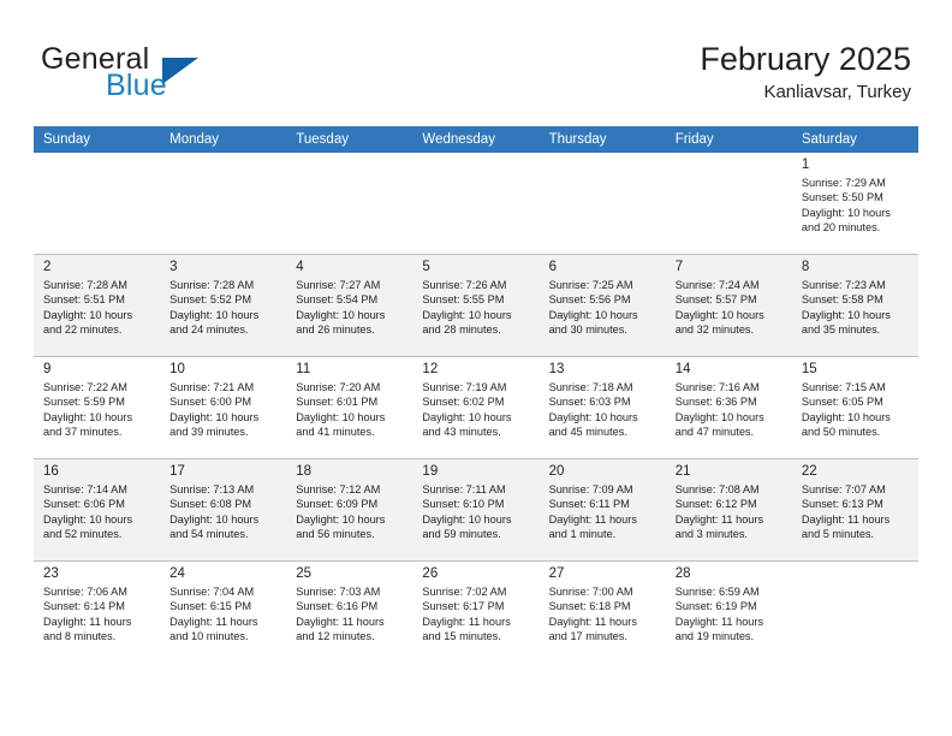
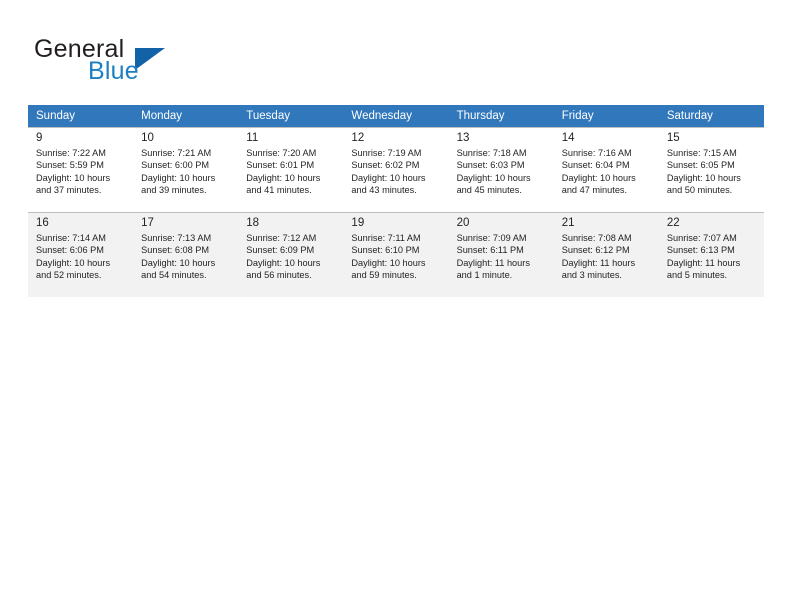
  General
  Blue
- February 2025
- Kanliavsar, Turkey
  Sunday	Monday	Tuesday	Wednesday	Thursday	Friday	Saturday
- 						1Sunrise: 7:29 AMSunset: 5:50 PMDaylight: 10 hoursand 20 minutes.
- 2Sunrise: 7:28 AMSunset: 5:51 PMDaylight: 10 hoursand 22 minutes.	3Sunrise: 7:28 AMSunset: 5:52 PMDaylight: 10 hoursand 24 minutes.	4Sunrise: 7:27 AMSunset: 5:54 PMDaylight: 10 hoursand 26 minutes.	5Sunrise: 7:26 AMSunset: 5:55 PMDaylight: 10 hoursand 28 minutes.	6Sunrise: 7:25 AMSunset: 5:56 PMDaylight: 10 hoursand 30 minutes.	7Sunrise: 7:24 AMSunset: 5:57 PMDaylight: 10 hoursand 32 minutes.	8Sunrise: 7:23 AMSunset: 5:58 PMDaylight: 10 hoursand 35 minutes.
- 9Sunrise: 7:22 AMSunset: 5:59 PMDaylight: 10 hoursand 37 minutes.	10Sunrise: 7:21 AMSunset: 6:00 PMDaylight: 10 hoursand 39 minutes.	11Sunrise: 7:20 AMSunset: 6:01 PMDaylight: 10 hoursand 41 minutes.	12Sunrise: 7:19 AMSunset: 6:02 PMDaylight: 10 hoursand 43 minutes.	13Sunrise: 7:18 AMSunset: 6:03 PMDaylight: 10 hoursand 45 minutes.	14Sunrise: 7:16 AMSunset: 6:36 PMDaylight: 10 hoursand 47 minutes.	15Sunrise: 7:15 AMSunset: 6:05 PMDaylight: 10 hoursand 50 minutes.
+ 9Sunrise: 7:22 AMSunset: 5:59 PMDaylight: 10 hoursand 37 minutes.	10Sunrise: 7:21 AMSunset: 6:00 PMDaylight: 10 hoursand 39 minutes.	11Sunrise: 7:20 AMSunset: 6:01 PMDaylight: 10 hoursand 41 minutes.	12Sunrise: 7:19 AMSunset: 6:02 PMDaylight: 10 hoursand 43 minutes.	13Sunrise: 7:18 AMSunset: 6:03 PMDaylight: 10 hoursand 45 minutes.	14Sunrise: 7:16 AMSunset: 6:04 PMDaylight: 10 hoursand 47 minutes.	15Sunrise: 7:15 AMSunset: 6:05 PMDaylight: 10 hoursand 50 minutes.
  16Sunrise: 7:14 AMSunset: 6:06 PMDaylight: 10 hoursand 52 minutes.	17Sunrise: 7:13 AMSunset: 6:08 PMDaylight: 10 hoursand 54 minutes.	18Sunrise: 7:12 AMSunset: 6:09 PMDaylight: 10 hoursand 56 minutes.	19Sunrise: 7:11 AMSunset: 6:10 PMDaylight: 10 hoursand 59 minutes.	20Sunrise: 7:09 AMSunset: 6:11 PMDaylight: 11 hoursand 1 minute.	21Sunrise: 7:08 AMSunset: 6:12 PMDaylight: 11 hoursand 3 minutes.	22Sunrise: 7:07 AMSunset: 6:13 PMDaylight: 11 hoursand 5 minutes.
- 23Sunrise: 7:06 AMSunset: 6:14 PMDaylight: 11 hoursand 8 minutes.	24Sunrise: 7:04 AMSunset: 6:15 PMDaylight: 11 hoursand 10 minutes.	25Sunrise: 7:03 AMSunset: 6:16 PMDaylight: 11 hoursand 12 minutes.	26Sunrise: 7:02 AMSunset: 6:17 PMDaylight: 11 hoursand 15 minutes.	27Sunrise: 7:00 AMSunset: 6:18 PMDaylight: 11 hoursand 17 minutes.	28Sunrise: 6:59 AMSunset: 6:19 PMDaylight: 11 hoursand 19 minutes.
